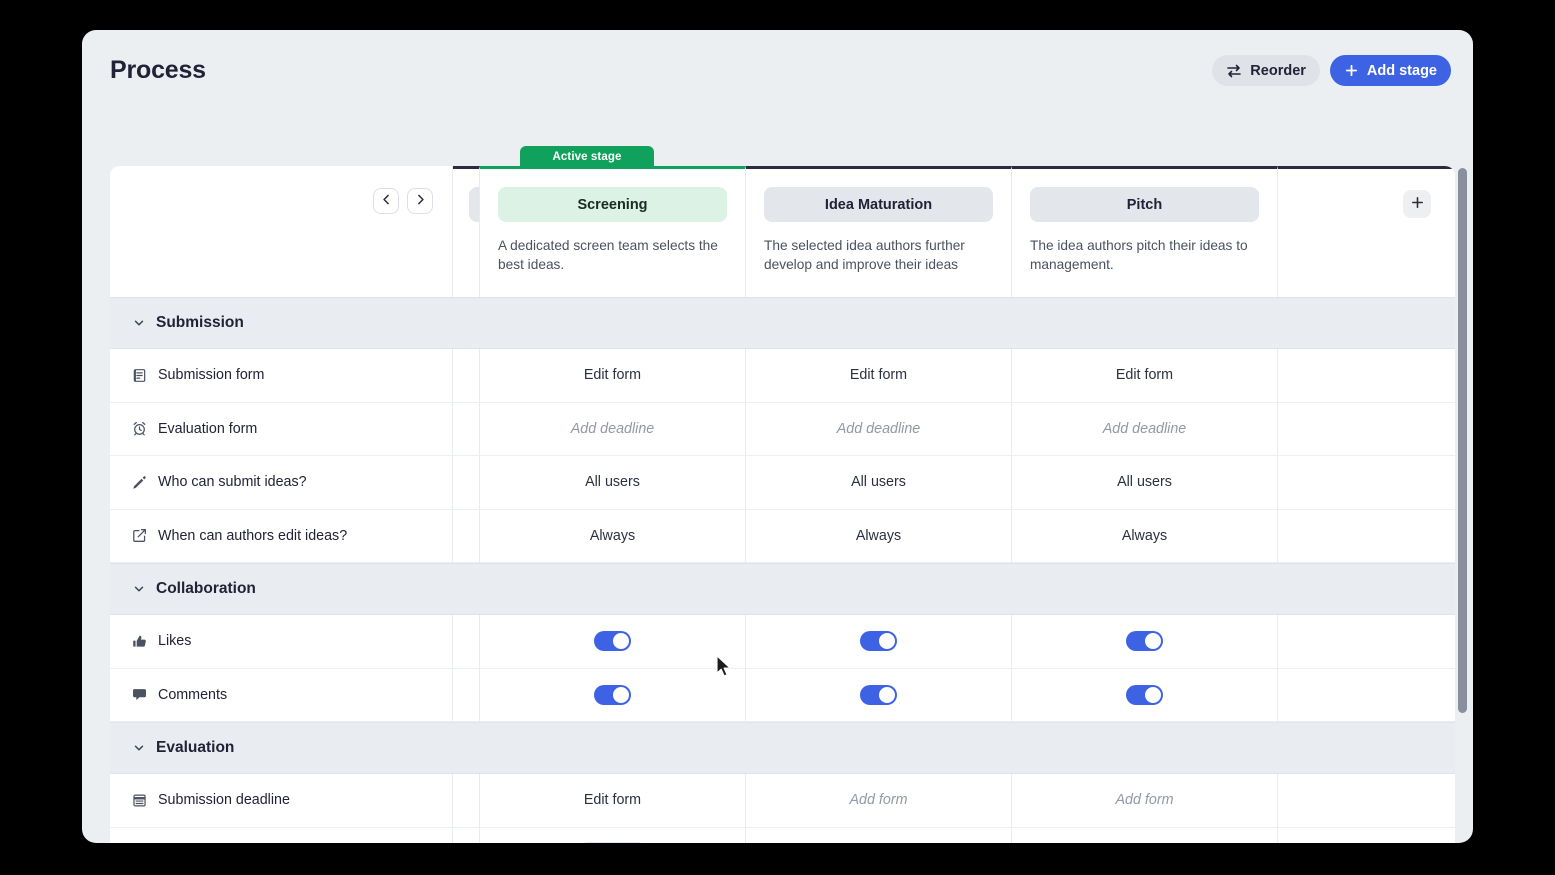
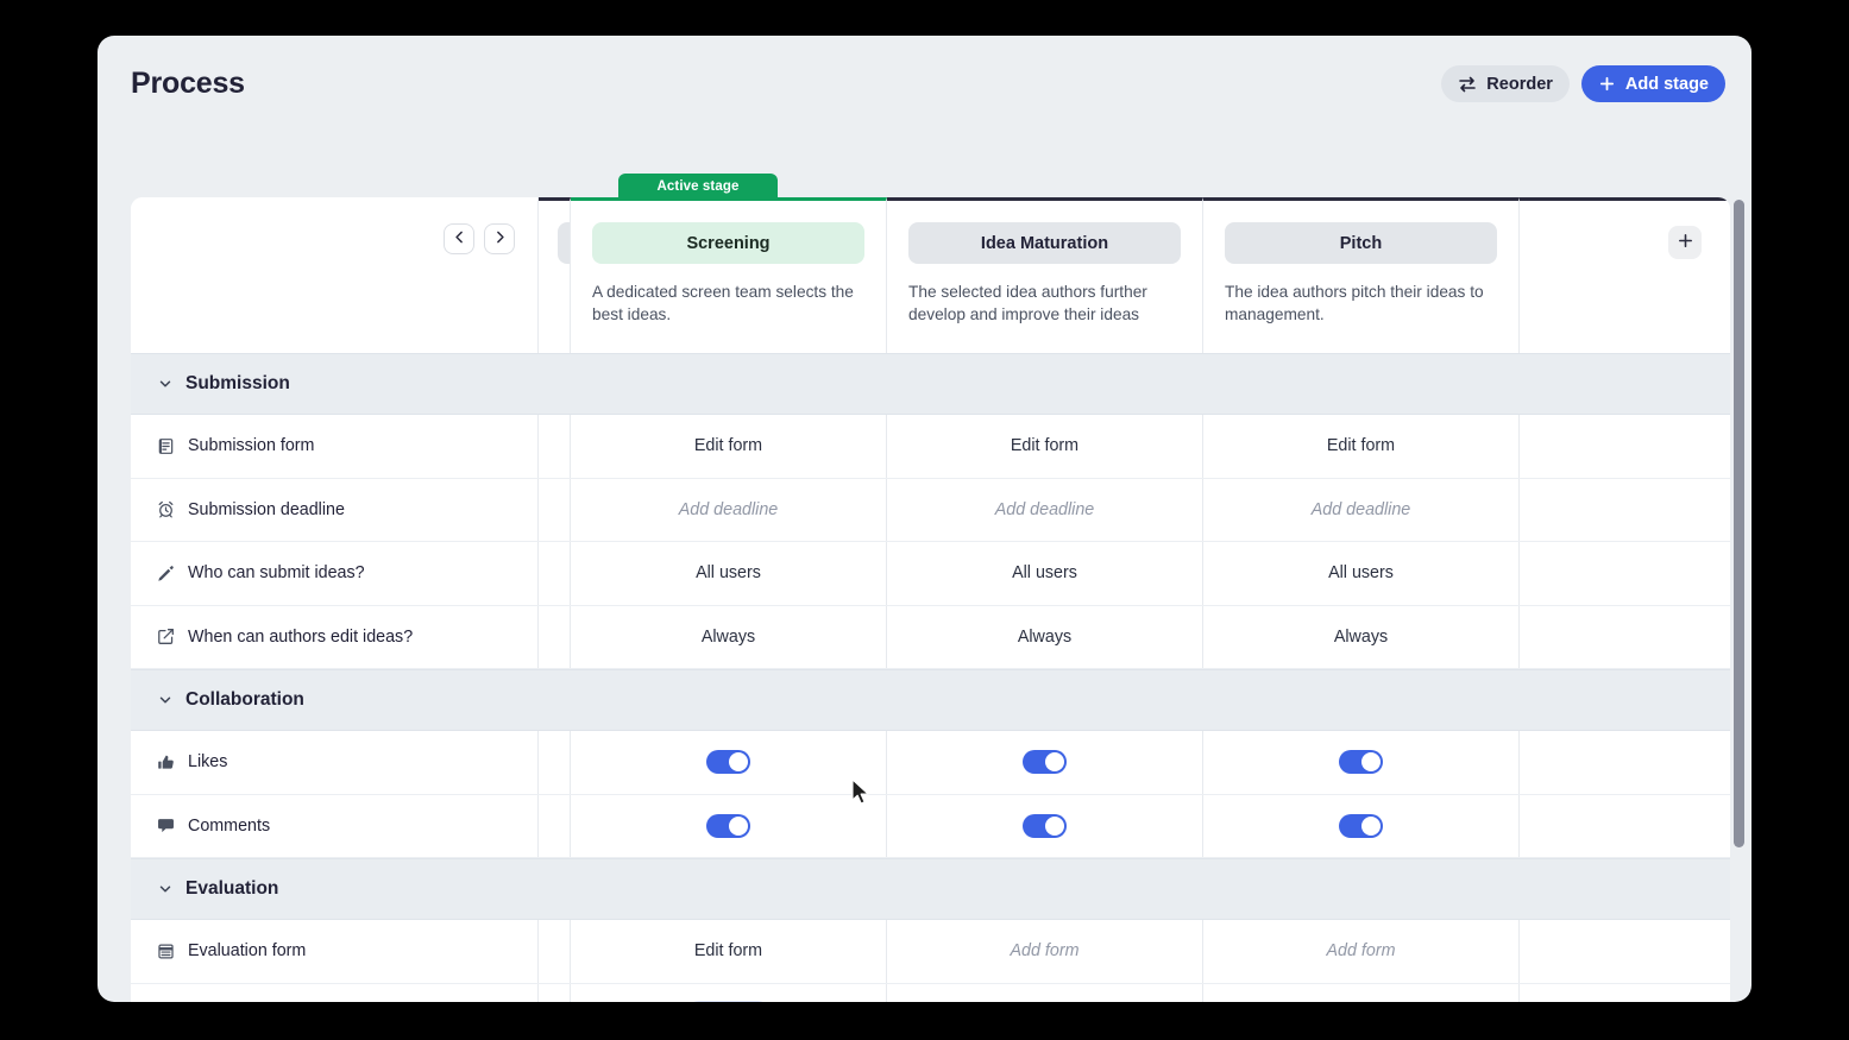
  Process
  Reorder
  Add stage
  Active stage
  Screening
  A dedicated screen team selects the best ideas.
  Idea Maturation
  The selected idea authors further develop and improve their ideas
  Pitch
  The idea authors pitch their ideas to management.
  Submission
  Submission form
  Edit form
  Edit form
  Edit form
- Evaluation form
+ Submission deadline
  Add deadline
  Add deadline
  Add deadline
  Who can submit ideas?
  All users
  All users
  All users
  When can authors edit ideas?
  Always
  Always
  Always
  Collaboration
  Likes
  Comments
  Evaluation
- Submission deadline
+ Evaluation form
  Edit form
  Add form
  Add form
